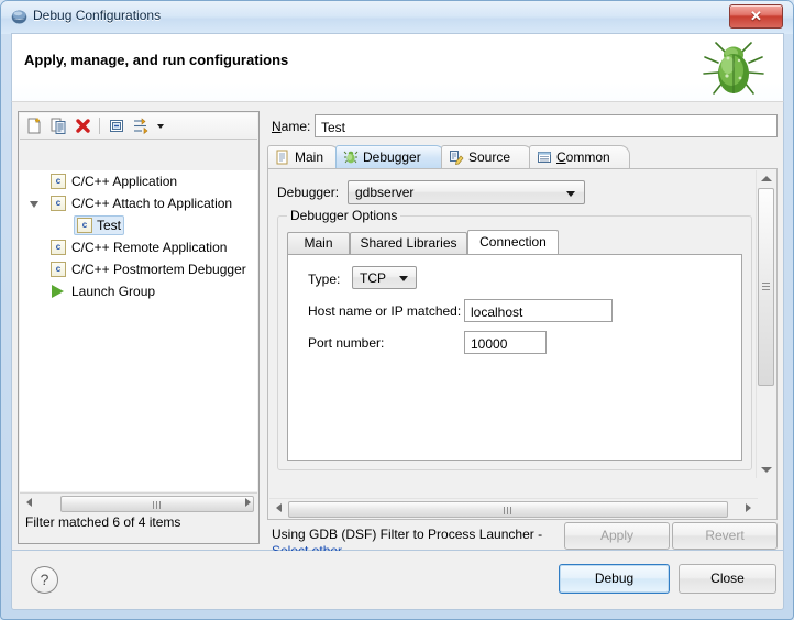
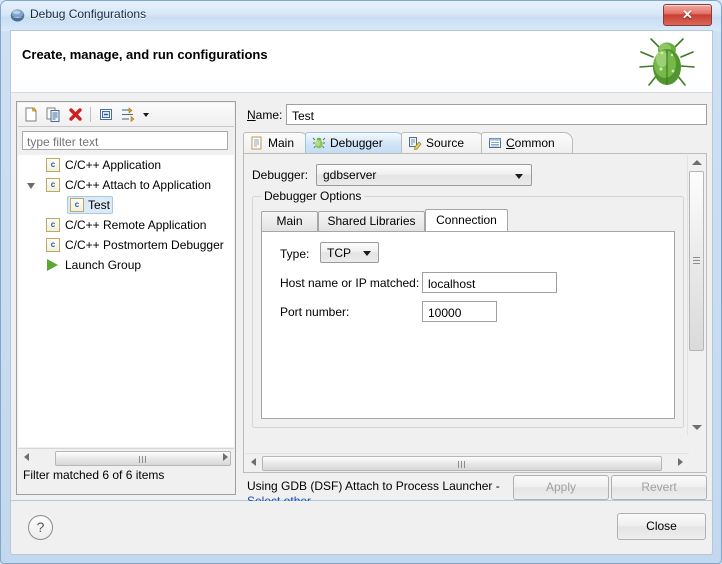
  Debug Configurations
  ✕
- Apply, manage, and run configurations
+ Create, manage, and run configurations
+ type filter text
  c
  C/C++ Application
  c
  C/C++ Attach to Application
  c
  Test
  c
  C/C++ Remote Application
  c
  C/C++ Postmortem Debugger
  Launch Group
- Filter matched 6 of 4 items
+ Filter matched 6 of 6 items
  Name:
  Test
  Main
  Debugger
  Source
  Common
  Debugger:
  gdbserver
  Debugger Options
  Main
  Shared Libraries
  Connection
  Type:
  TCP
  Host name or IP matched:
  localhost
  Port number:
  10000
- Using GDB (DSF) Filter to Process Launcher -
+ Using GDB (DSF) Attach to Process Launcher -
  Apply
  Revert
  ?
- Debug
  Close
